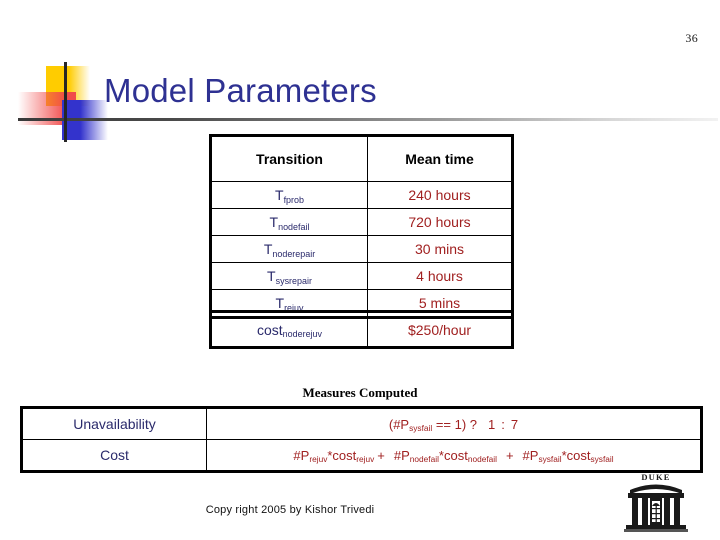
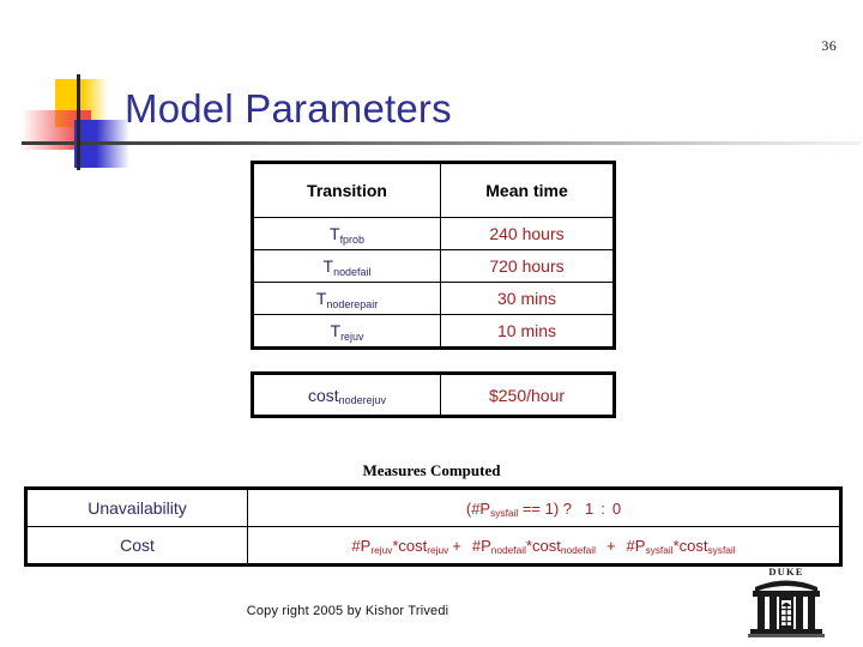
  36
  Model Parameters
  Transition	Mean time
  Tfprob	240 hours
  Tnodefail	720 hours
  Tnoderepair	30 mins
- Tsysrepair	4 hours
- Trejuv	5 mins
+ Trejuv	10 mins
  costnoderejuv	$250/hour
  Measures Computed
- Unavailability	(#Psysfail == 1) ? 1 : 7
+ Unavailability	(#Psysfail == 1) ? 1 : 0
  Cost	#Prejuv*costrejuv + #Pnodefail*costnodefail + #Psysfail*costsysfail
  Copy right 2005 by Kishor Trivedi
  DUKE
